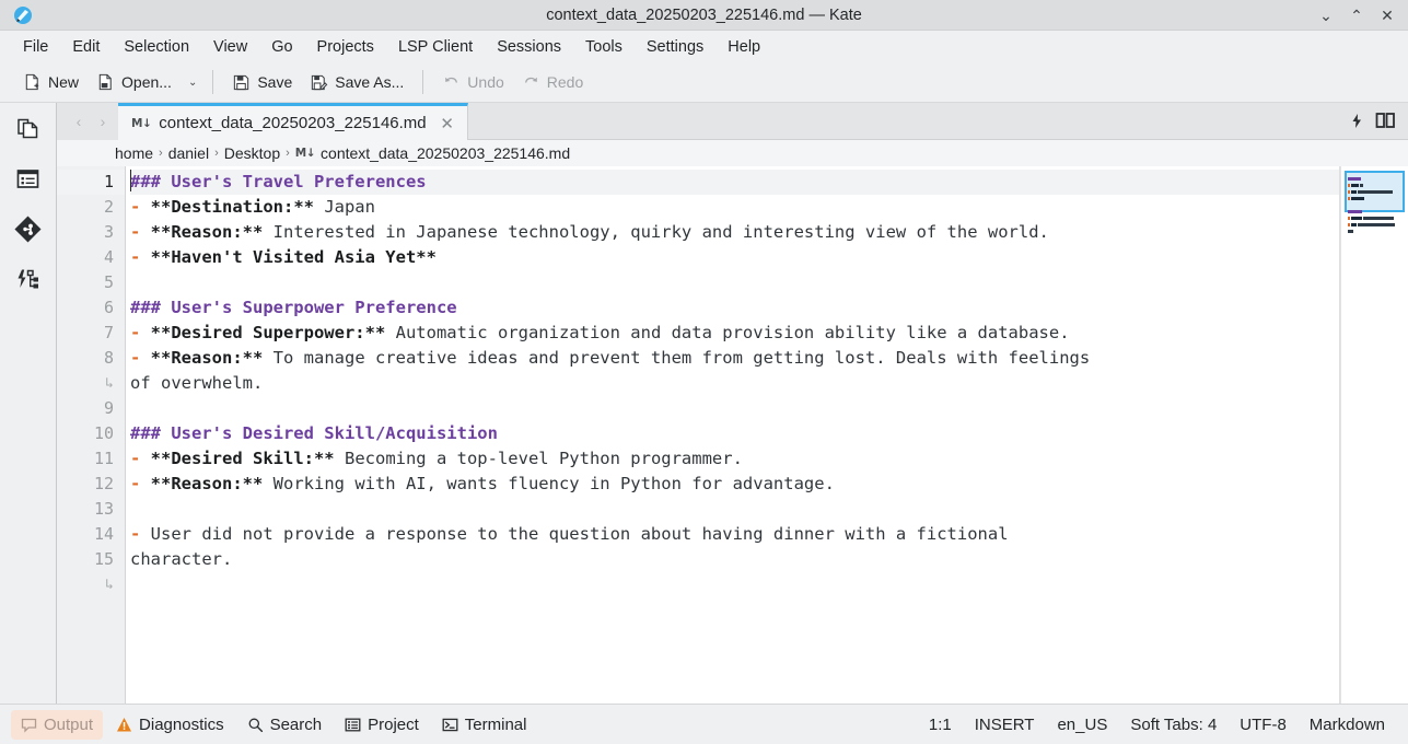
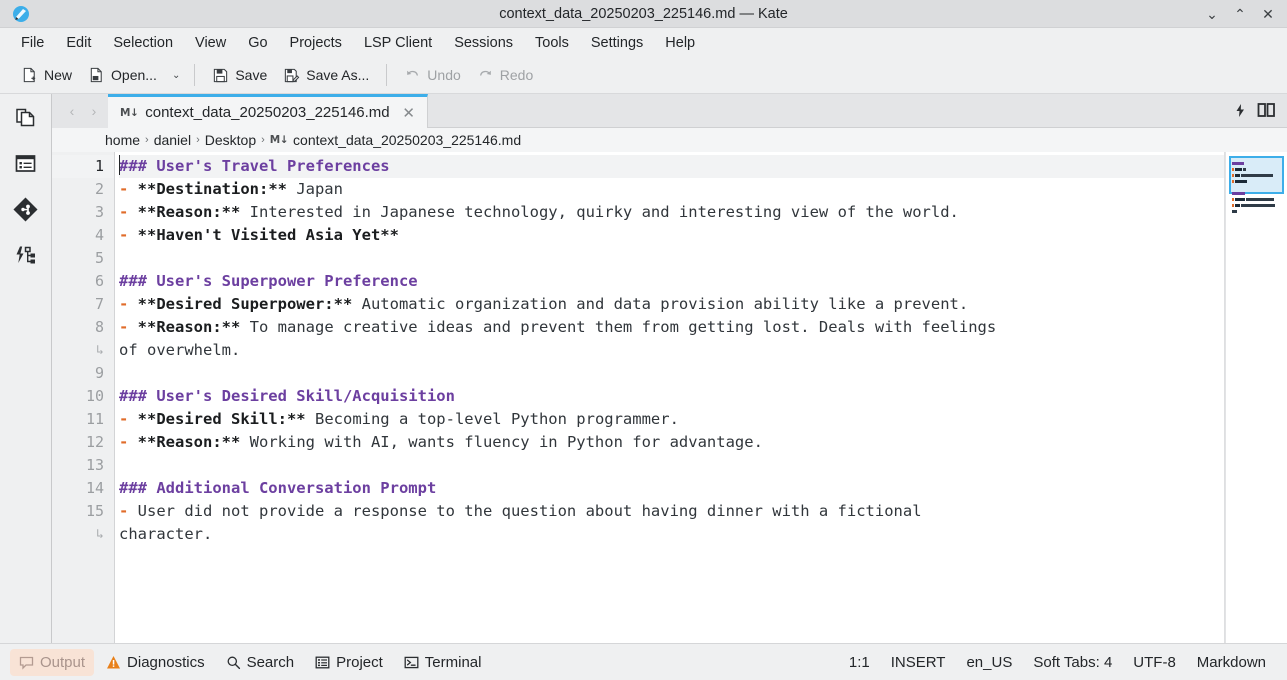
  context_data_20250203_225146.md — Kate
  ⌄
  ⌃
  ✕
  File
  Edit
  Selection
  View
  Go
  Projects
  LSP Client
  Sessions
  Tools
  Settings
  Help
  New
  Open...
  ⌄
  Save
  Save As...
  Undo
  Redo
  ‹
  ›
  M↓
  context_data_20250203_225146.md
  ✕
  home
  ›
  daniel
  ›
  Desktop
  ›
  M↓
  context_data_20250203_225146.md
  1
  2
  3
  4
  5
  6
  7
  8
  ↳
  9
  10
  11
  12
  13
  14
  15
  ↳
  ### User's Travel Preferences
  - **Destination:** Japan
  - **Reason:** Interested in Japanese technology, quirky and interesting view of the world.
  - **Haven't Visited Asia Yet**
  ### User's Superpower Preference
- - **Desired Superpower:** Automatic organization and data provision ability like a database.
+ - **Desired Superpower:** Automatic organization and data provision ability like a prevent.
  - **Reason:** To manage creative ideas and prevent them from getting lost. Deals with feelings
  of overwhelm.
  ### User's Desired Skill/Acquisition
  - **Desired Skill:** Becoming a top-level Python programmer.
  - **Reason:** Working with AI, wants fluency in Python for advantage.
+ ### Additional Conversation Prompt
  - User did not provide a response to the question about having dinner with a fictional
  character.
  Output
  Diagnostics
  Search
  Project
  Terminal
  1:1
  INSERT
  en_US
  Soft Tabs: 4
  UTF-8
  Markdown
